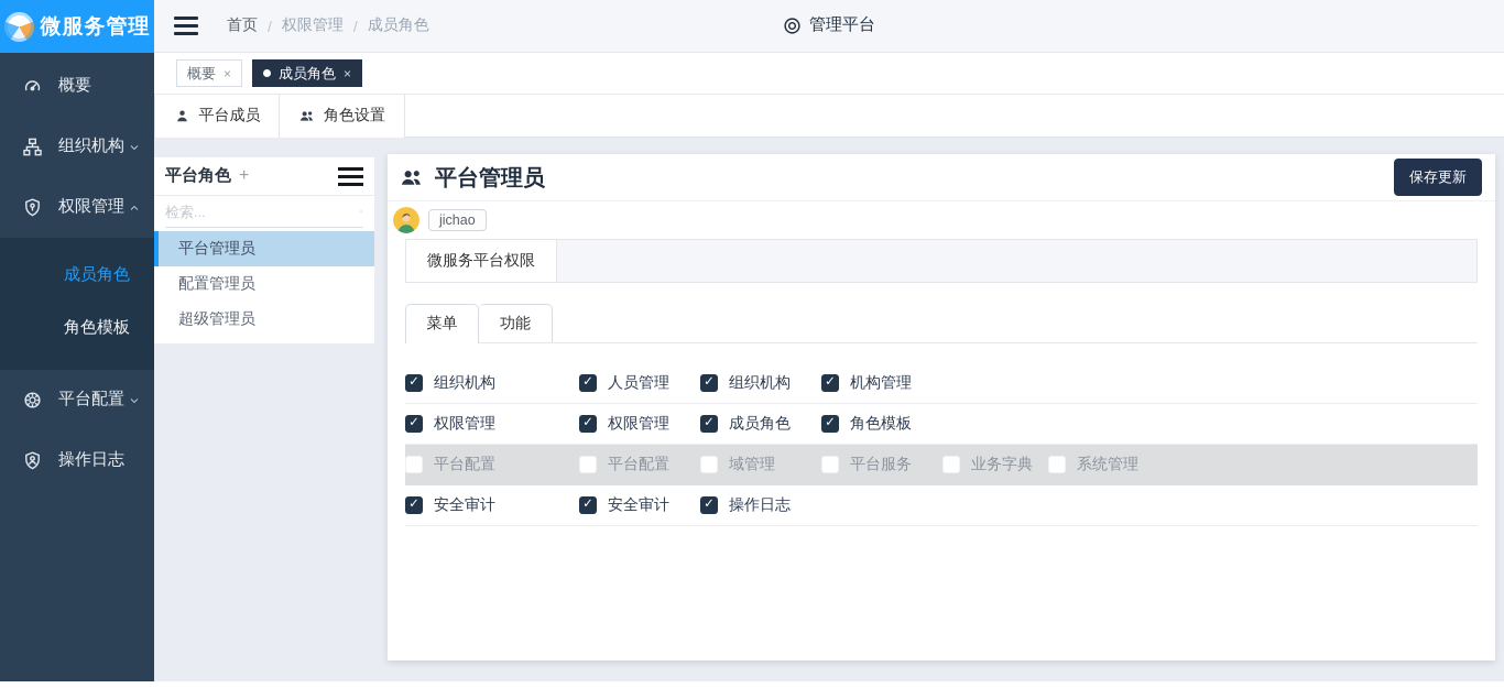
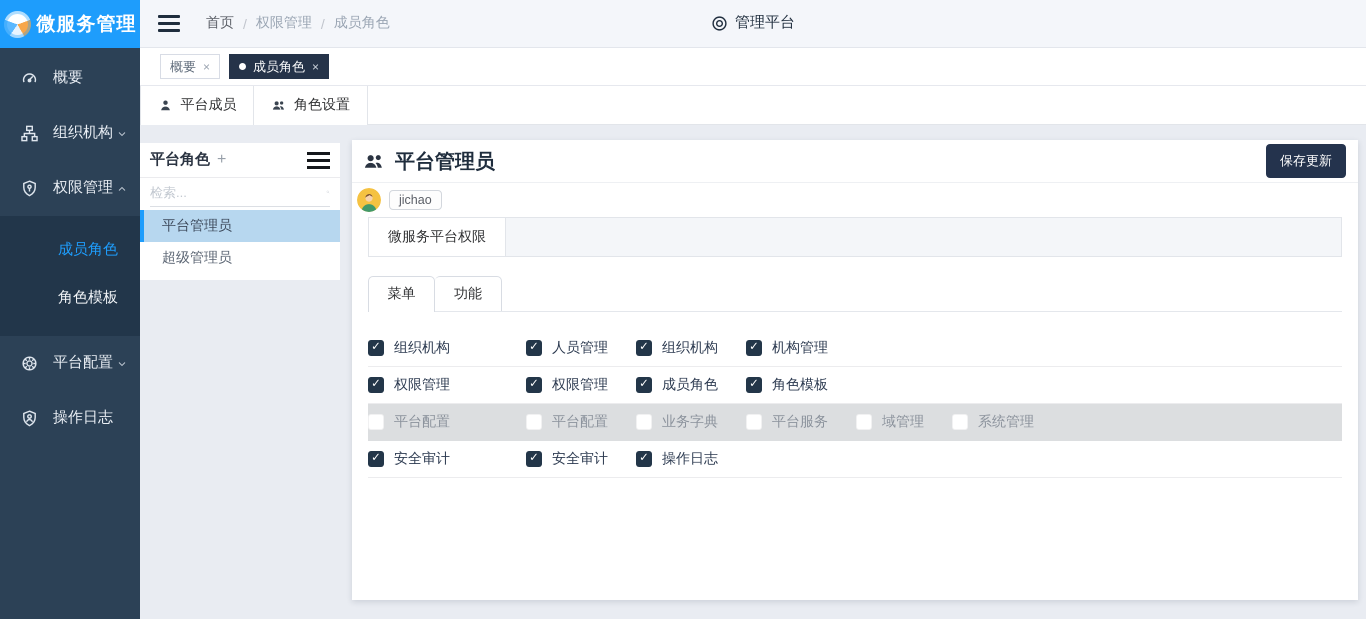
  微服务管理
  首页
  /
  权限管理
  /
  成员角色
  管理平台
  概要
  组织机构
  权限管理
  成员角色
  角色模板
  平台配置
  操作日志
  概要
  ×
  成员角色
  ×
  平台成员
  角色设置
  平台角色
  +
  检索...
  平台管理员
- 配置管理员
  超级管理员
  平台管理员
  保存更新
  jichao
  微服务平台权限
  菜单
  功能
  ✓
  组织机构
  ✓
  人员管理
  ✓
  组织机构
  ✓
  机构管理
  ✓
  权限管理
  ✓
  权限管理
  ✓
  成员角色
  ✓
  角色模板
  平台配置
  平台配置
- 域管理
+ 业务字典
  平台服务
- 业务字典
+ 域管理
  系统管理
  ✓
  安全审计
  ✓
  安全审计
  ✓
  操作日志
